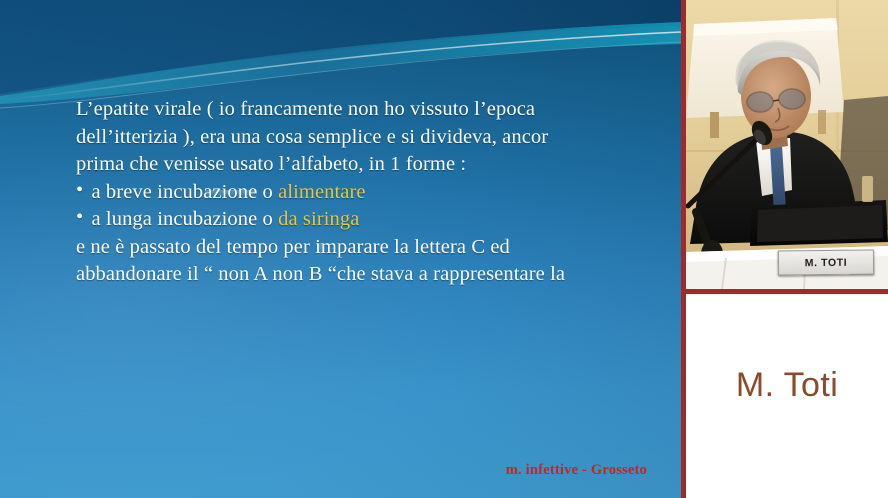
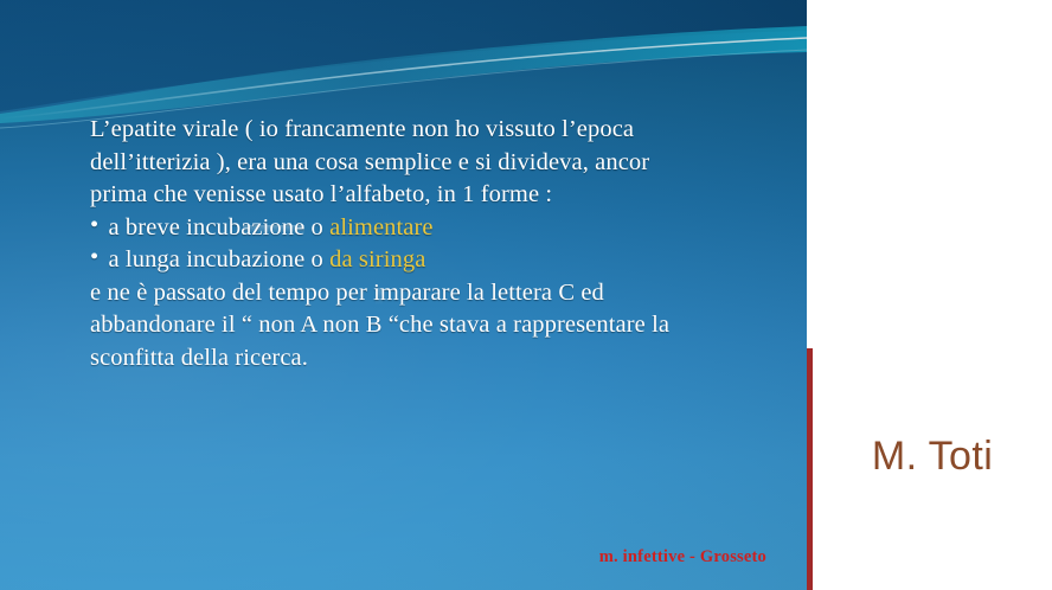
  L’epatite virale ( io francamente non ho vissuto l’epoca
  dell’itterizia ), era una cosa semplice e si divideva, ancor
  prima che venisse usato l’alfabeto, in 1 forme :
  • a breve incub o alimentare
  • a lunga incubazione o da siringa
  e ne è passato del tempo permparare la lettera C ed
  abbandonare il “ non A non B “che stava a rappresentare la
+ sconfitta della ricerca.
  m. infettive - Grosseto
- M. TOTI
  M. Toti
